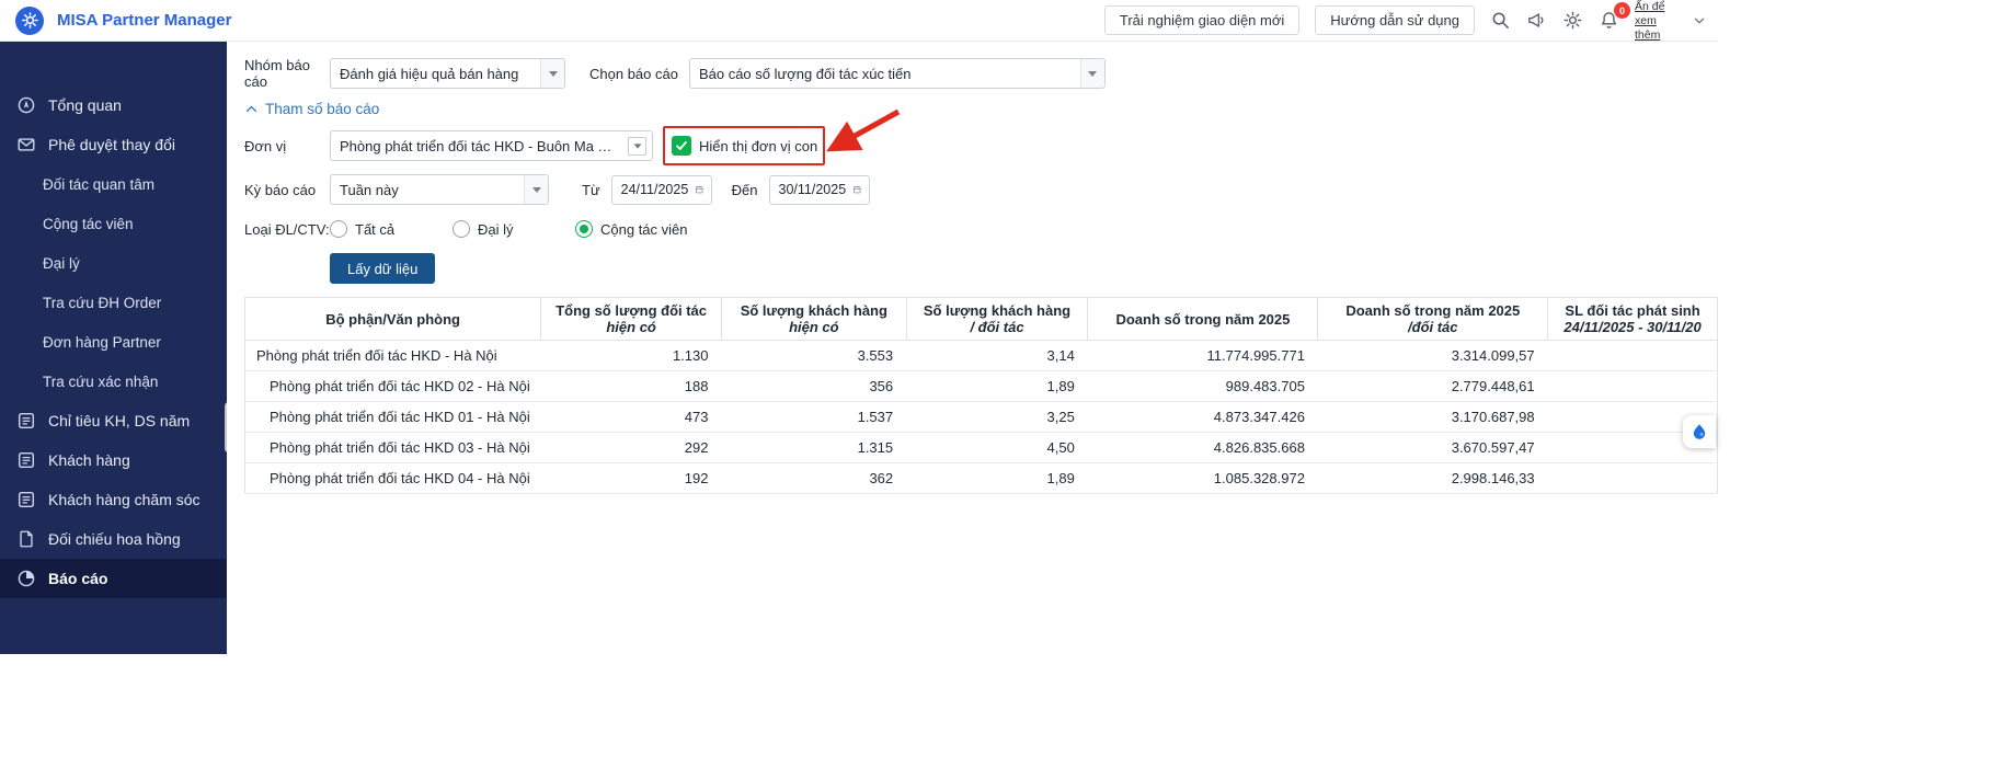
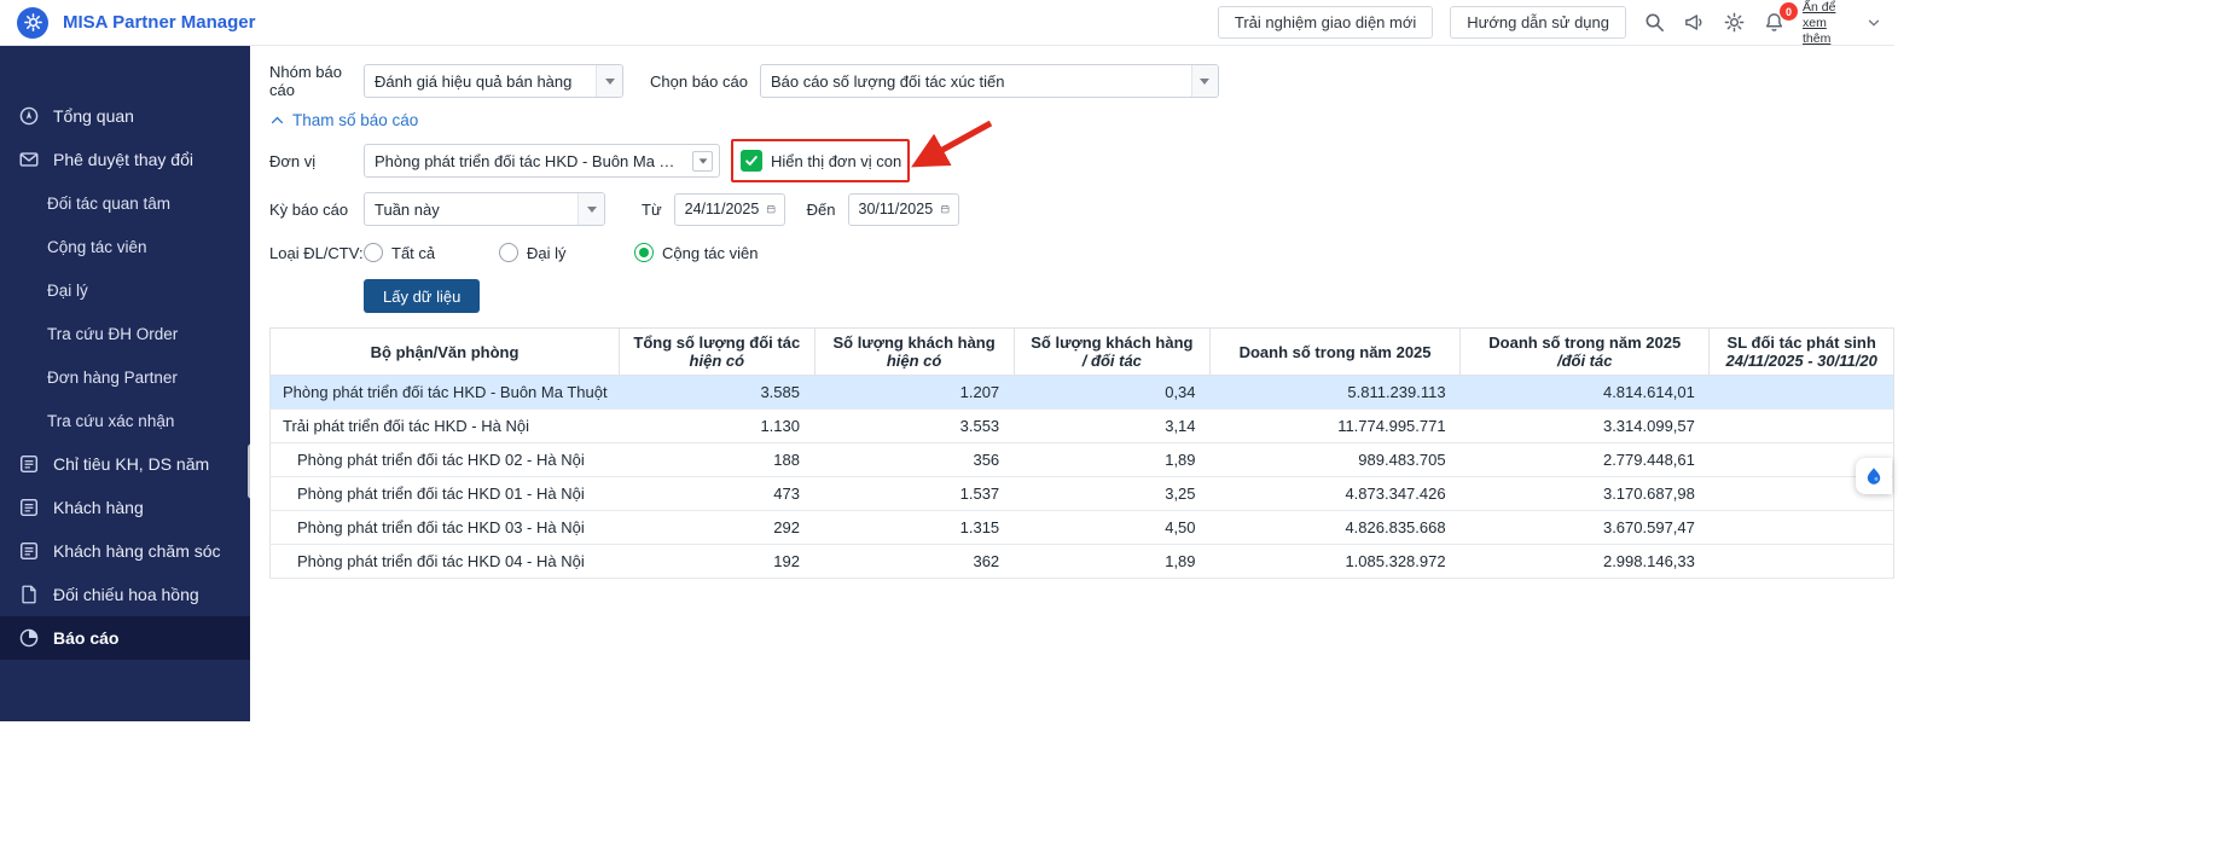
  MISA Partner Manager
  Trải nghiệm giao diện mới
  Hướng dẫn sử dụng
  0
  Ấn để xem thêm
  Tổng quan
  Phê duyệt thay đổi
  Đối tác quan tâm
  Cộng tác viên
  Đại lý
  Tra cứu ĐH Order
  Đơn hàng Partner
  Tra cứu xác nhận
  Chỉ tiêu KH, DS năm
  Khách hàng
  Khách hàng chăm sóc
  Đối chiếu hoa hồng
  Báo cáo
  Nhóm báo cáo
  Đánh giá hiệu quả bán hàng
  Chọn báo cáo
  Báo cáo số lượng đối tác xúc tiến
  Tham số báo cáo
  Đơn vị
  Phòng phát triển đối tác HKD - Buôn Ma Thu
  Hiển thị đơn vị con
  Kỳ báo cáo
  Tuần này
  Từ
  24/11/2025
  Đến
  30/11/2025
  Loại ĐL/CTV:
  Tất cả
  Đại lý
  Cộng tác viên
  Lấy dữ liệu
  Bộ phận/Văn phòng	Tổng số lượng đối táchiện có	Số lượng khách hànghiện có	Số lượng khách hàng/ đối tác	Doanh số trong năm 2025	Doanh số trong năm 2025/đối tác	SL đối tác phát sinh24/11/2025 - 30/11/20
+ Phòng phát triển đối tác HKD - Buôn Ma Thuột	3.585	1.207	0,34	5.811.239.113	4.814.614,01
- Phòng phát triển đối tác HKD - Hà Nội	1.130	3.553	3,14	11.774.995.771	3.314.099,57
+ Trải phát triển đối tác HKD - Hà Nội	1.130	3.553	3,14	11.774.995.771	3.314.099,57
  Phòng phát triển đối tác HKD 02 - Hà Nội	188	356	1,89	989.483.705	2.779.448,61
  Phòng phát triển đối tác HKD 01 - Hà Nội	473	1.537	3,25	4.873.347.426	3.170.687,98
  Phòng phát triển đối tác HKD 03 - Hà Nội	292	1.315	4,50	4.826.835.668	3.670.597,47
  Phòng phát triển đối tác HKD 04 - Hà Nội	192	362	1,89	1.085.328.972	2.998.146,33
